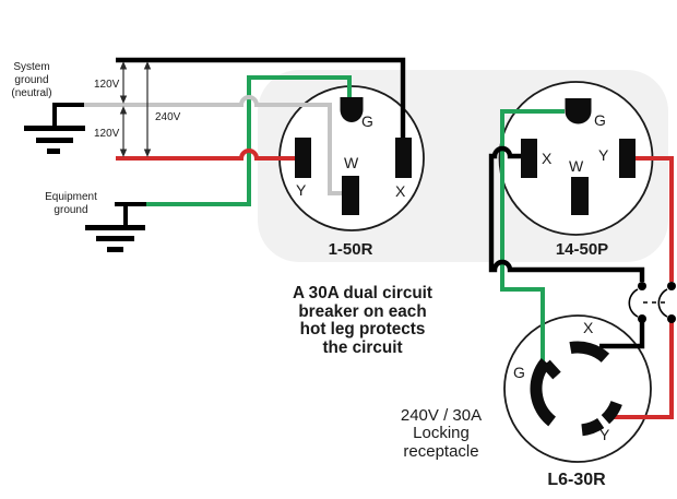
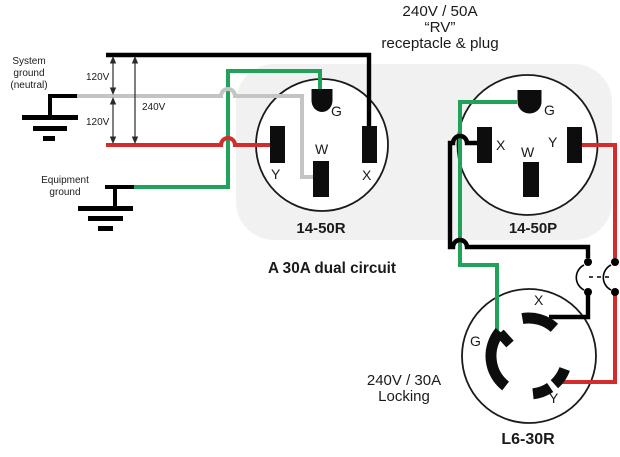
+ 240V / 50A
+ “RV”
+ receptacle & plug
  A 30A dual circuit
- breaker on each
- hot leg protects
- the circuit
  240V / 30A
  Locking
- receptacle
  System
  ground
  (neutral)
  Equipment
  ground
  120V
  120V
  240V
  G
  W
  Y
  X
- 1-50R
+ 14-50R
  G
  X
  W
  Y
  14-50P
  G
  X
  Y
  L6-30R
